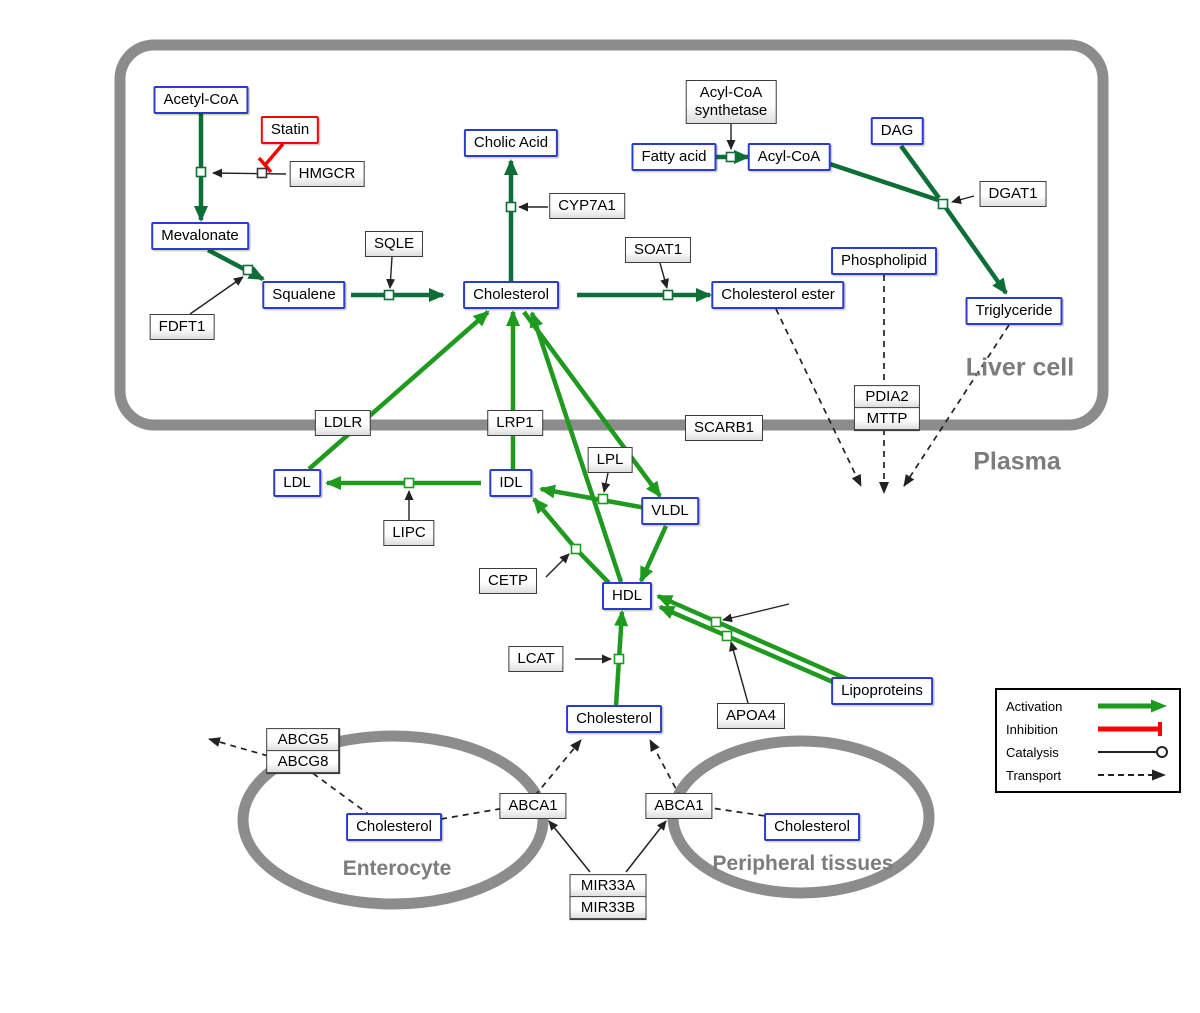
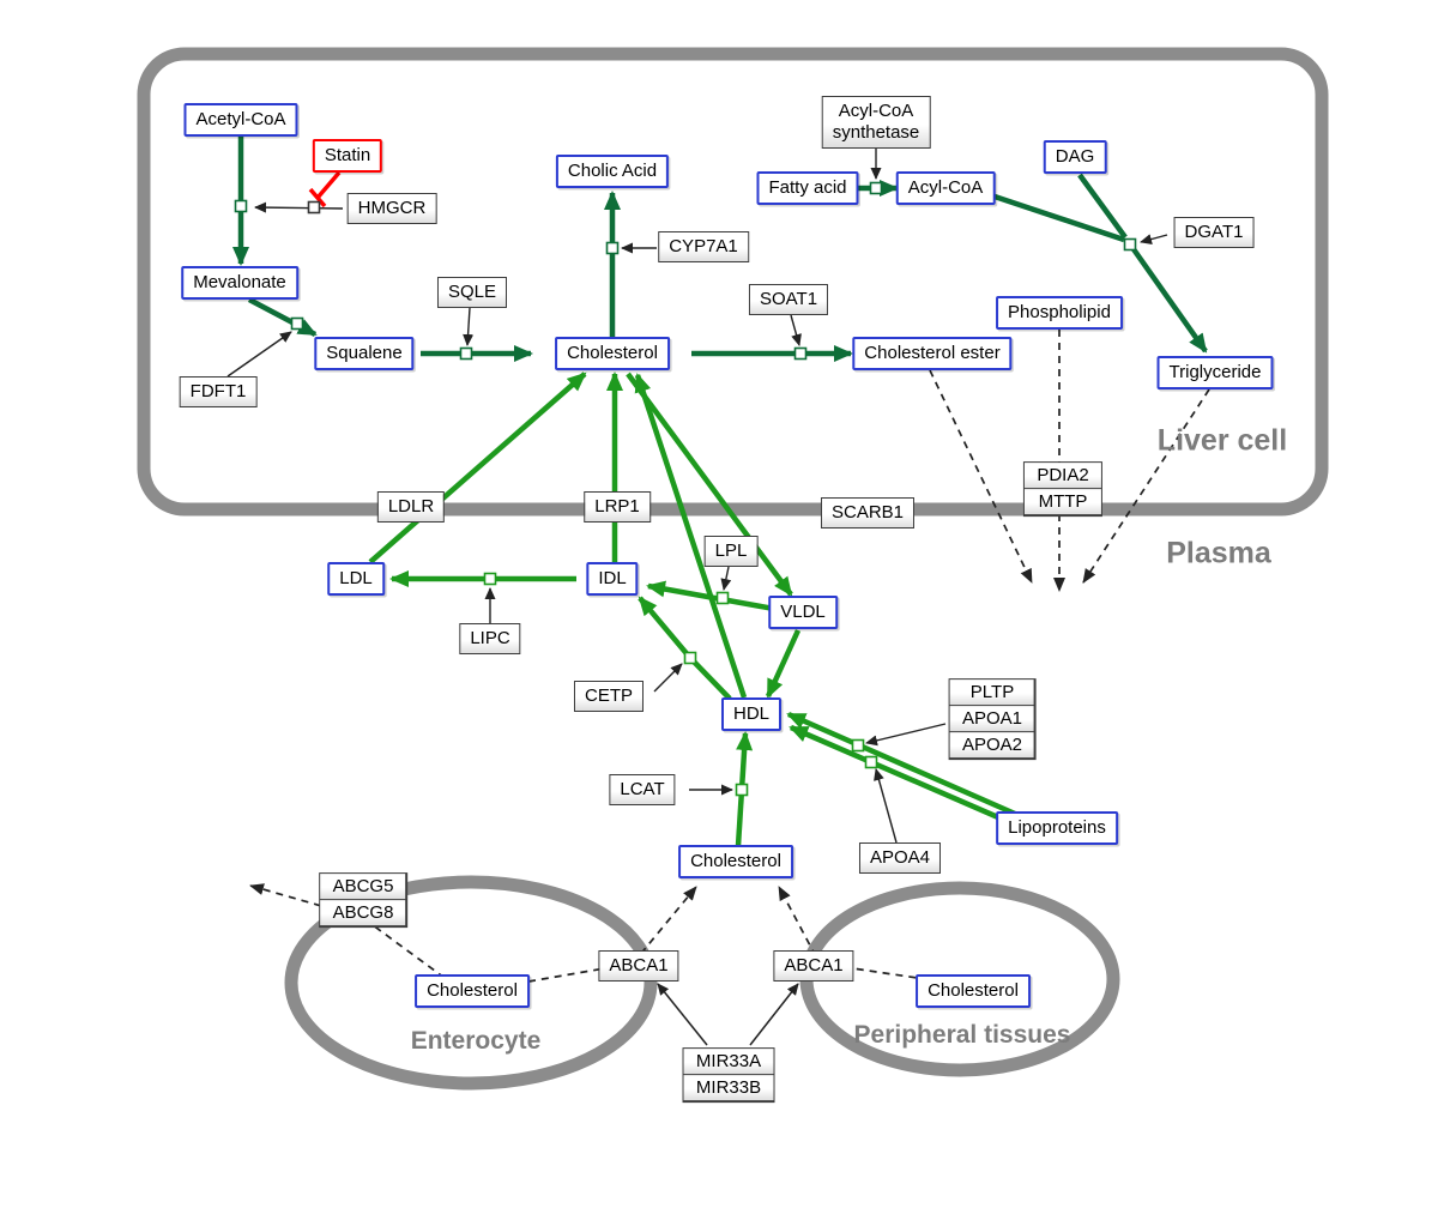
  Liver cell
  Plasma
  Enterocyte
  Peripheral tissues
  Acetyl-CoA
  Statin
  HMGCR
  Mevalonate
  FDFT1
  Squalene
  SQLE
  Cholic Acid
  CYP7A1
  Cholesterol
  SOAT1
  Cholesterol ester
  Acyl-CoA
  synthetase
  Fatty acid
  Acyl-CoA
  DAG
  DGAT1
  Phospholipid
  Triglyceride
  LDLR
  LRP1
  SCARB1
  PDIA2
  MTTP
  LDL
  IDL
  LIPC
  LPL
  VLDL
  CETP
  HDL
  LCAT
+ PLTP
+ APOA1
+ APOA2
  APOA4
  Lipoproteins
  Cholesterol
  ABCG5
  ABCG8
  Cholesterol
  ABCA1
  ABCA1
  Cholesterol
  MIR33A
  MIR33B
- Activation
- Inhibition
- Catalysis
- Transport
